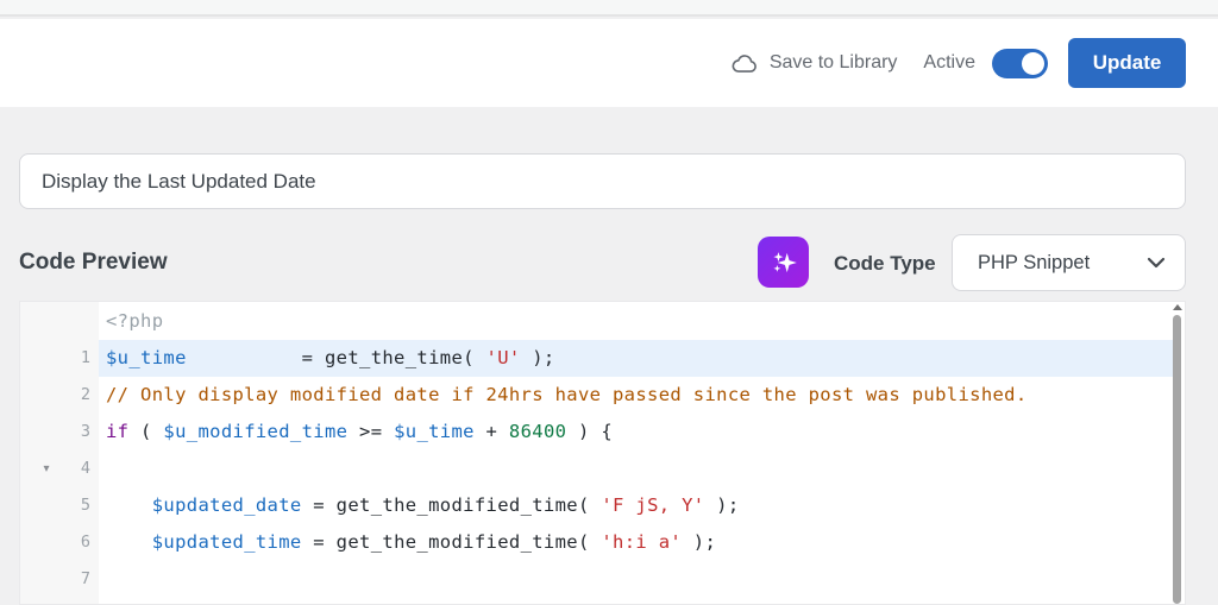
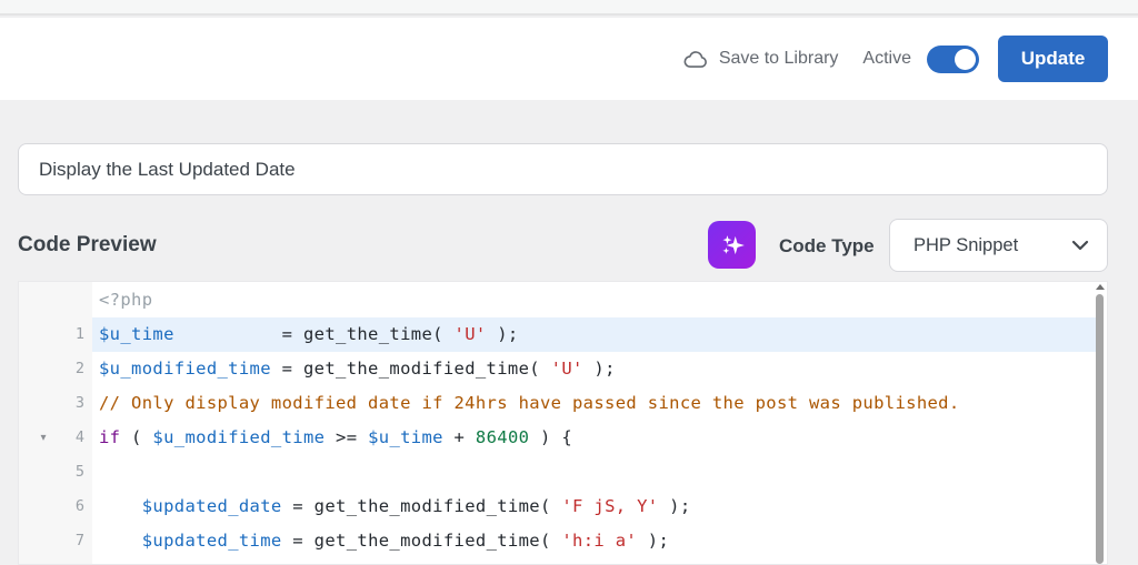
  Save to Library
  Active
  Update
  Display the Last Updated Date
  Code Preview
  Code Type
  PHP Snippet
  1
  2
  3
  ▾
  4
  5
  6
  7
  <?php
  $u_time = get_the_time( 'U' );
+ $u_modified_time = get_the_modified_time( 'U' );
  // Only display modified date if 24hrs have passed since the post was published.
  if ( $u_modified_time >= $u_time + 86400 ) {
  $updated_date = get_the_modified_time( 'F jS, Y' );
  $updated_time = get_the_modified_time( 'h:i a' );
